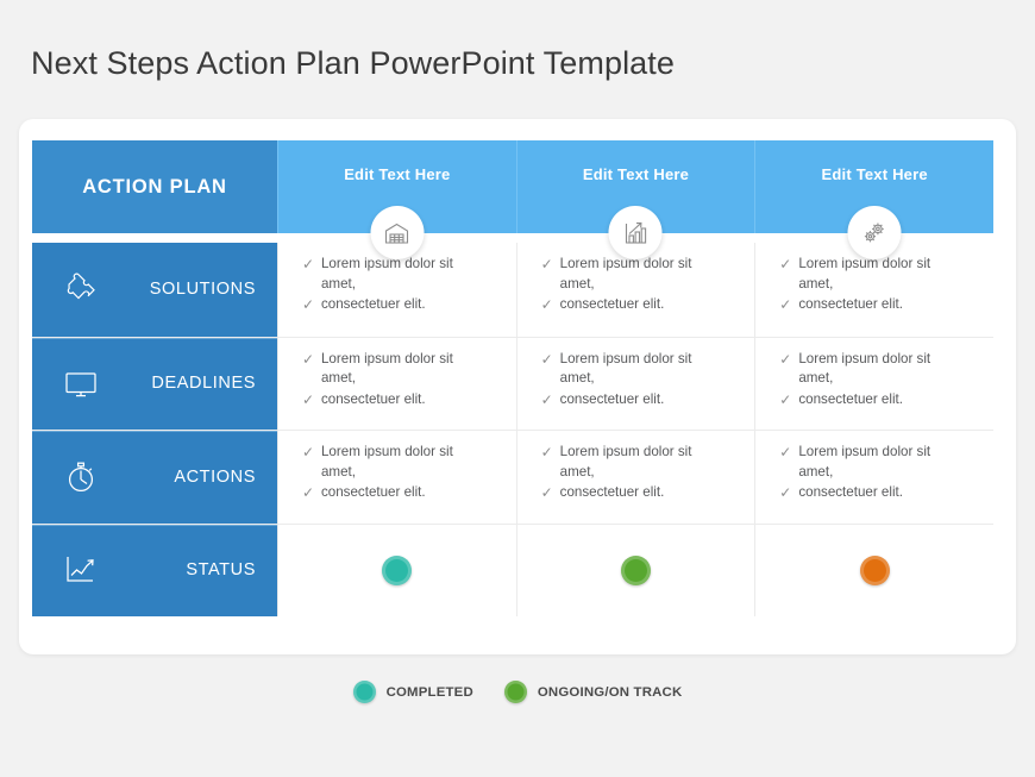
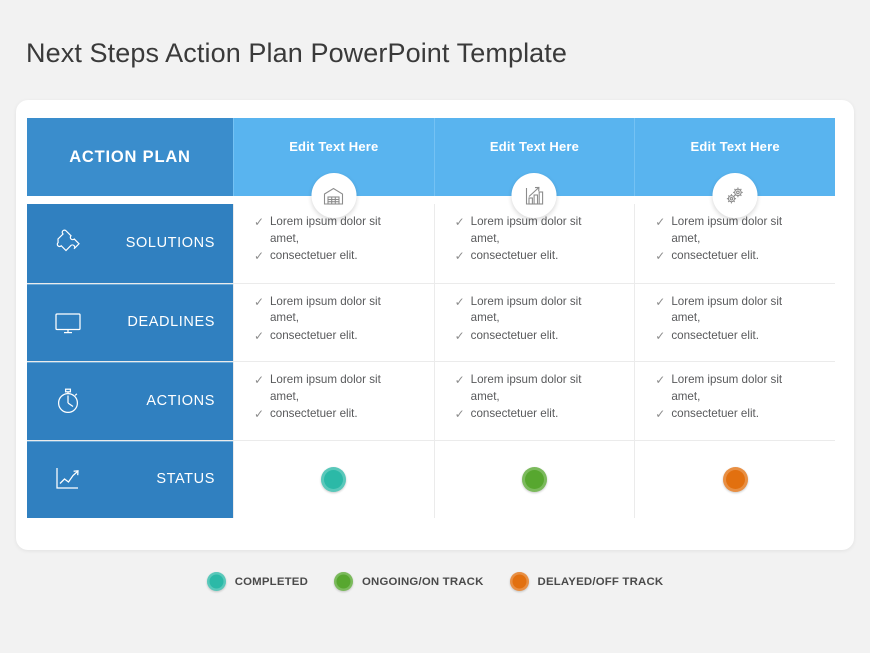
  Next Steps Action Plan PowerPoint Template
  ACTION PLAN
  Edit Text Here
  Edit Text Here
  Edit Text Here
  SOLUTIONS
  ✓
  Lorem ipsum dolor sit amet,
  ✓
  consectetuer elit.
  ✓
  Lorem ipsum dolor sit amet,
  ✓
  consectetuer elit.
  ✓
  Lorem ipsum dolor sit amet,
  ✓
  consectetuer elit.
  DEADLINES
  ✓
  Lorem ipsum dolor sit amet,
  ✓
  consectetuer elit.
  ✓
  Lorem ipsum dolor sit amet,
  ✓
  consectetuer elit.
  ✓
  Lorem ipsum dolor sit amet,
  ✓
  consectetuer elit.
  ACTIONS
  ✓
  Lorem ipsum dolor sit amet,
  ✓
  consectetuer elit.
  ✓
  Lorem ipsum dolor sit amet,
  ✓
  consectetuer elit.
  ✓
  Lorem ipsum dolor sit amet,
  ✓
  consectetuer elit.
  STATUS
  COMPLETED
  ONGOING/ON TRACK
+ DELAYED/OFF TRACK
